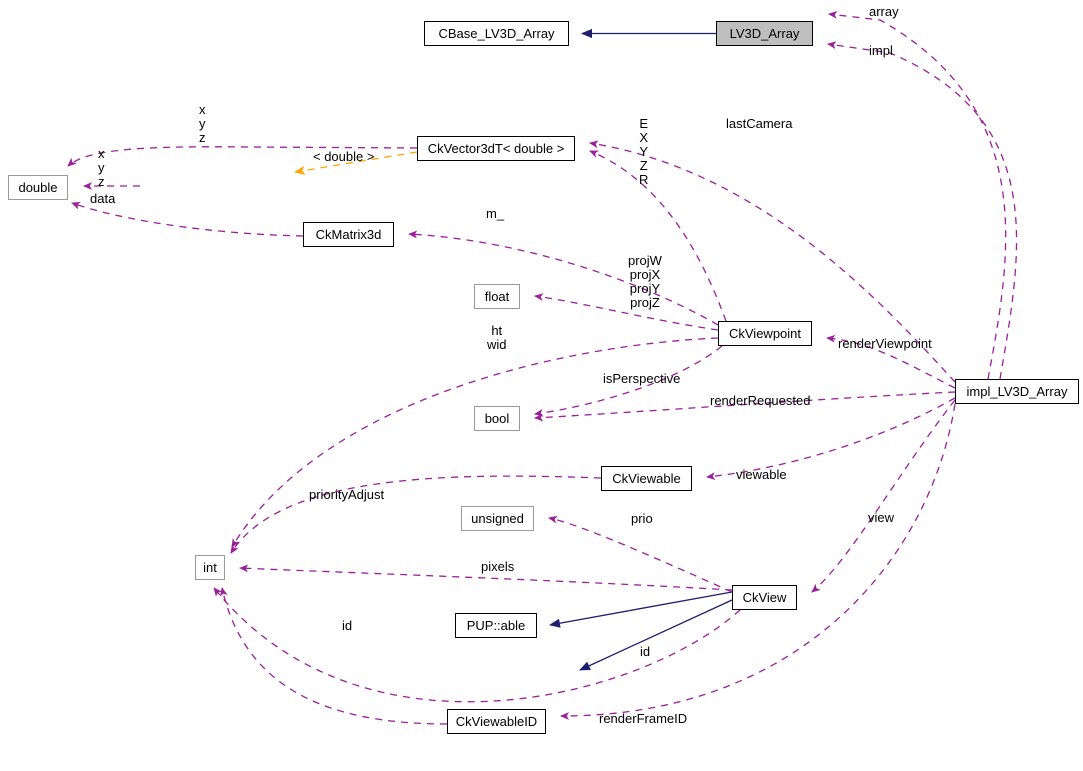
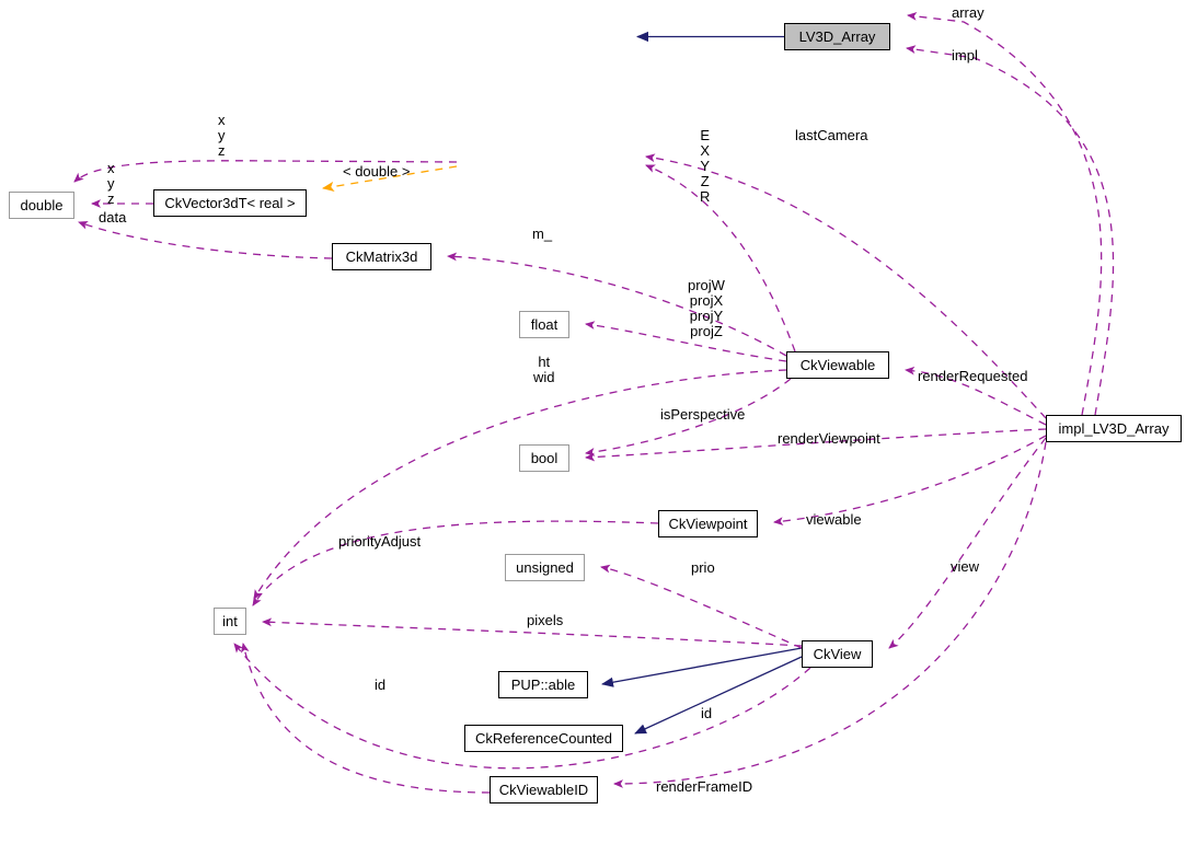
- CBase_LV3D_Array
  LV3D_Array
- CkVector3dT< double >
  double
+ CkVector3dT< real >
  CkMatrix3d
  float
- CkViewpoint
+ CkViewable
  impl_LV3D_Array
  bool
- CkViewable
+ CkViewpoint
  unsigned
  int
  CkView
  PUP::able
+ CkReferenceCounted
  CkViewableID
  array
  impl
  x
  y
  z
  lastCamera
  E
  X
  Y
  Z
  R
  x
  y
  z
  < double >
  data
  m_
  projW
  projX
  projY
  projZ
  ht
  wid
- renderViewpoint
+ renderRequested
  isPerspective
- renderRequested
+ renderViewpoint
  viewable
  priorityAdjust
  prio
  view
  pixels
  id
  id
  renderFrameID
